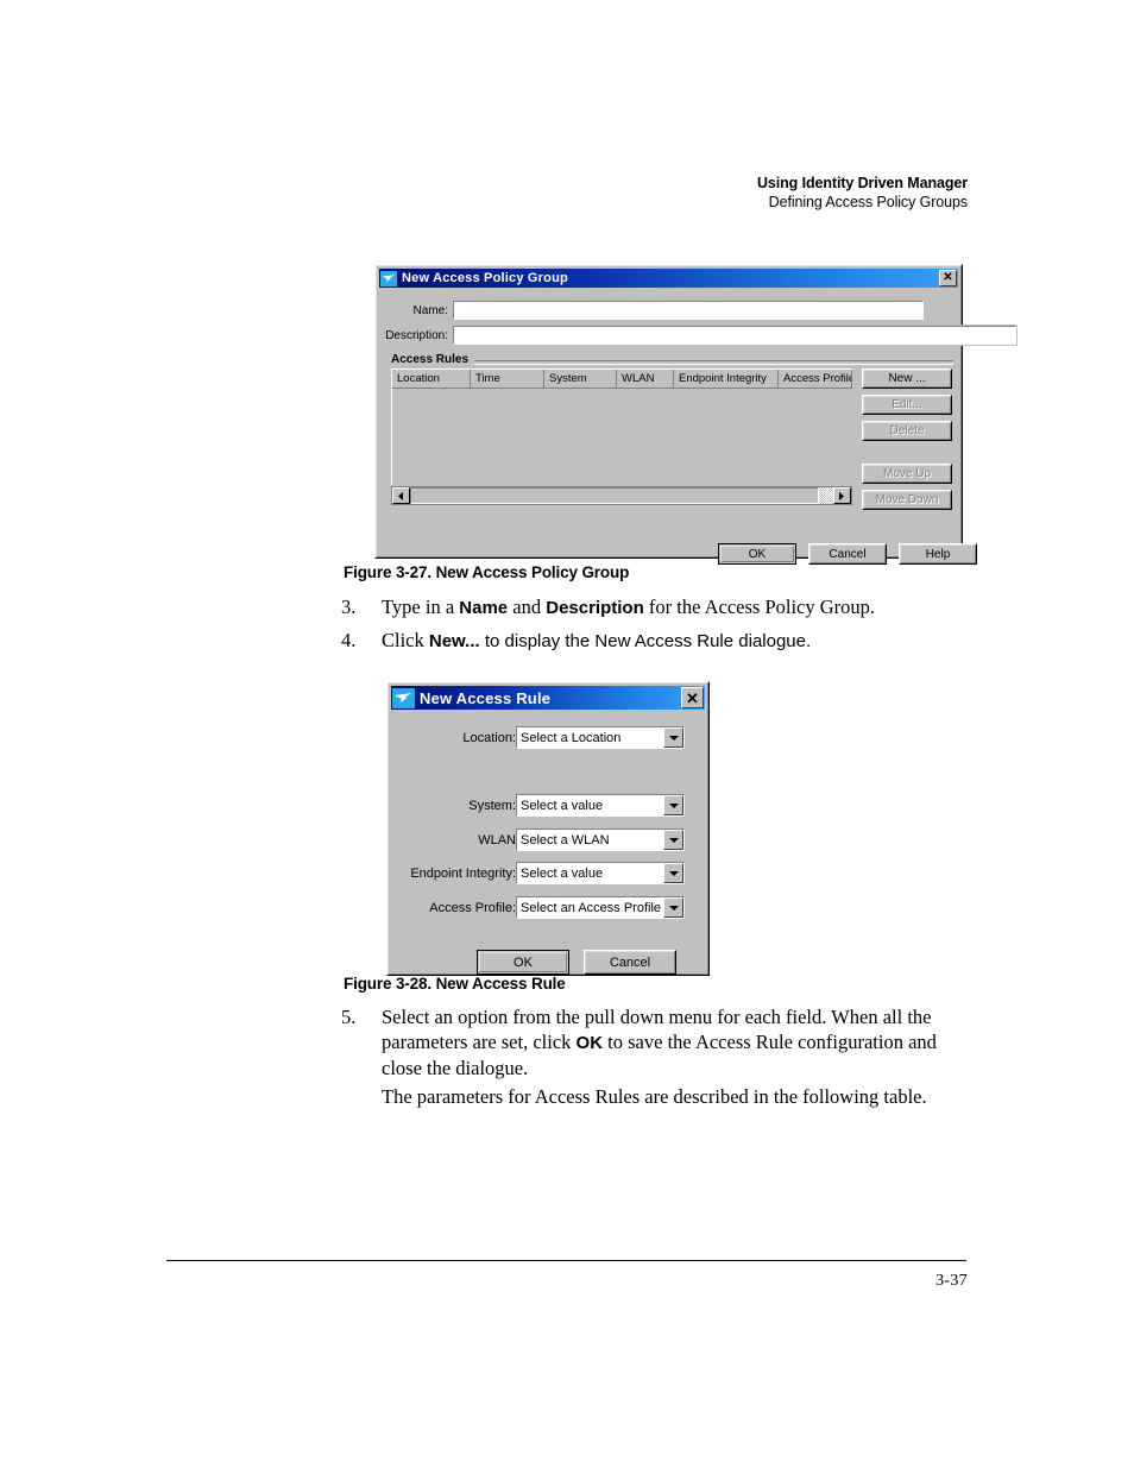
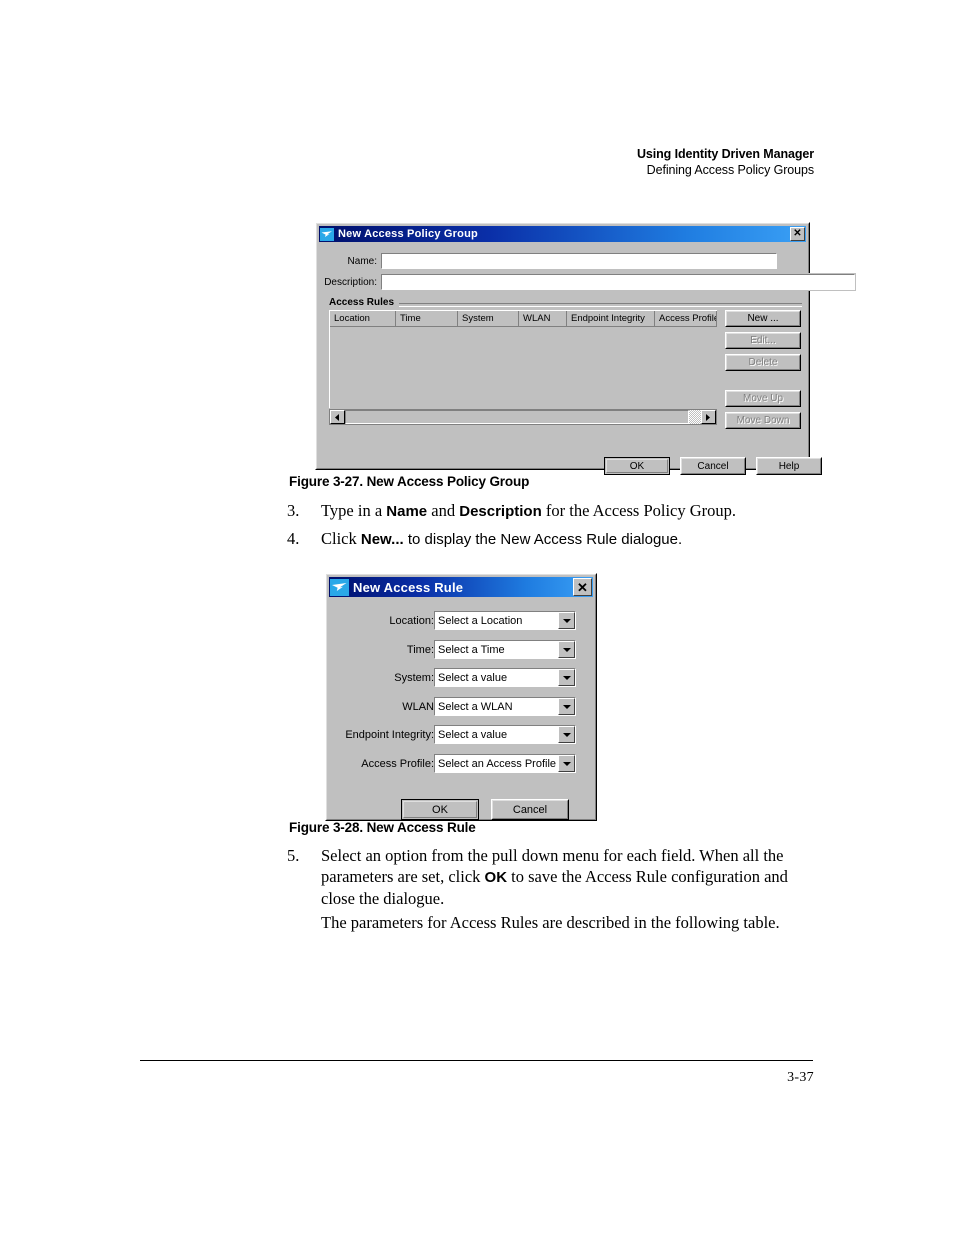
  Using Identity Driven Manager
  Defining Access Policy Groups
  New Access Policy Group
  ✕
  Name:
  Description:
  Access Rules
  Location
  Time
  System
  WLAN
  Endpoint Integrity
  Access Profile
  New ...
  Edit...
  Delete
  Move Up
  Move Down
  OK
  Cancel
  Help
  Figure 3-27. New Access Policy Group
  3.
  Type in a Name and Description for the Access Policy Group.
  4.
  Click New... to display the New Access Rule dialogue.
  New Access Rule
  ✕
  Location:
  Select a Location
+ Time:
+ Select a Time
  System:
  Select a value
  WLAN
  Select a WLAN
  Endpoint Integrity:
  Select a value
  Access Profile:
  Select an Access Profile
  OK
  Cancel
  Figure 3-28. New Access Rule
  5.
  Select an option from the pull down menu for each field. When all the parameters are set, click OK to save the Access Rule configuration and close the dialogue.
  The parameters for Access Rules are described in the following table.
  3-37
